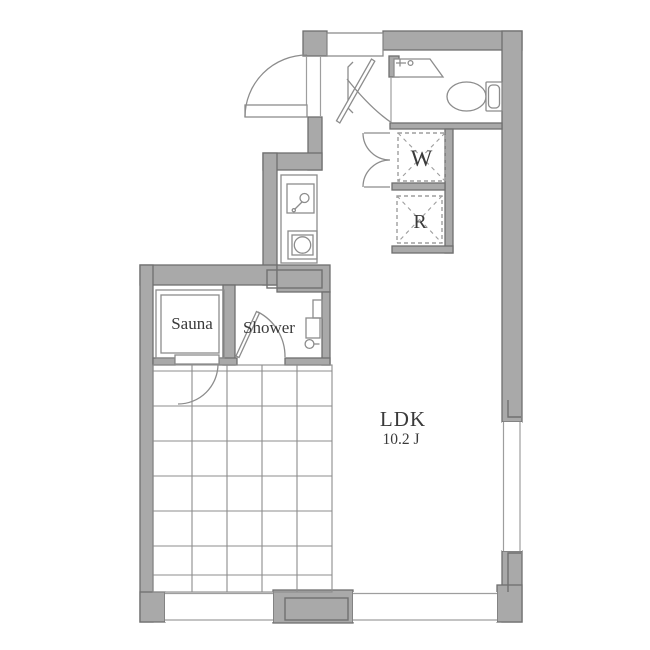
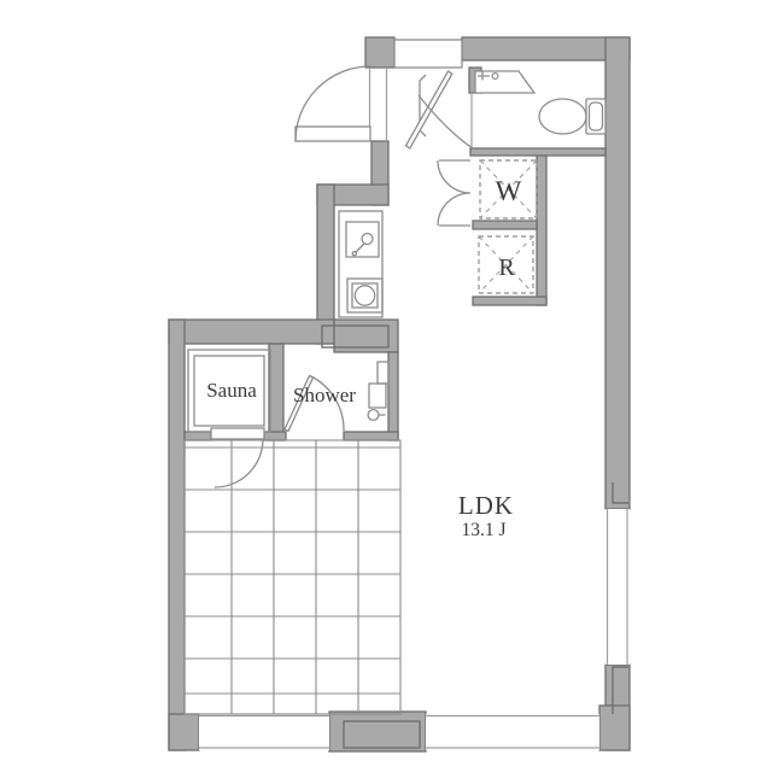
  Sauna
  Shower
  W
  R
  LDK
- 10.2 J
+ 13.1 J
